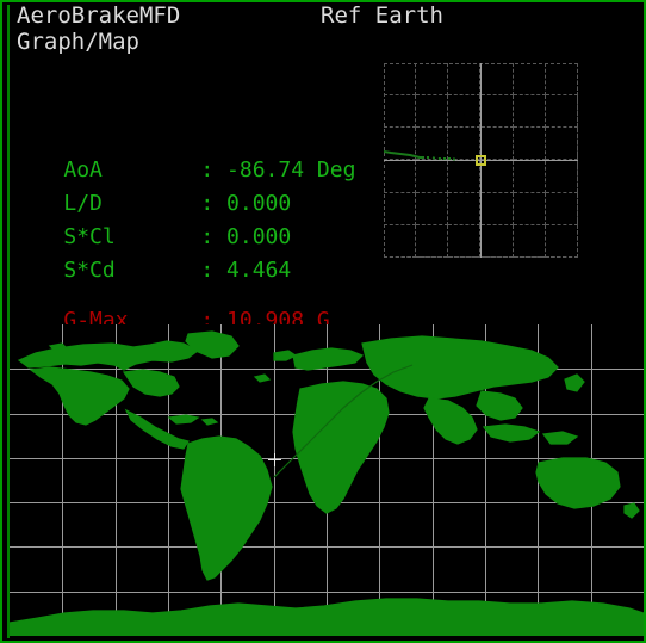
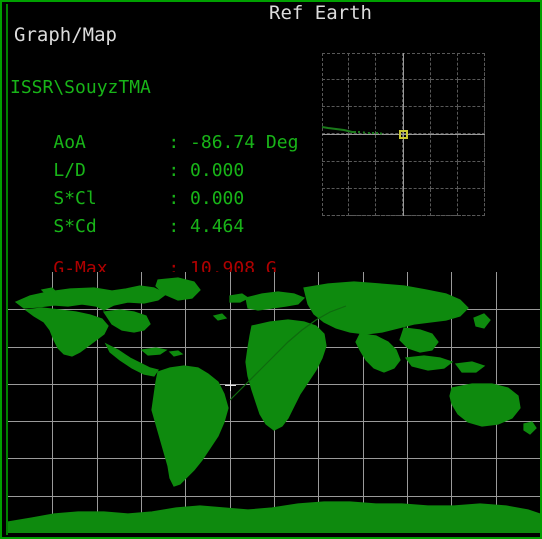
- AeroBrakeMFD
  Graph/Map
  Ref Earth
+ ISSR\SouyzTMA
  AoA : -86.74 Deg
  L/D : 0.000
  S*Cl : 0.000
  S*Cd : 4.464
  G-Max : 10.908 G
